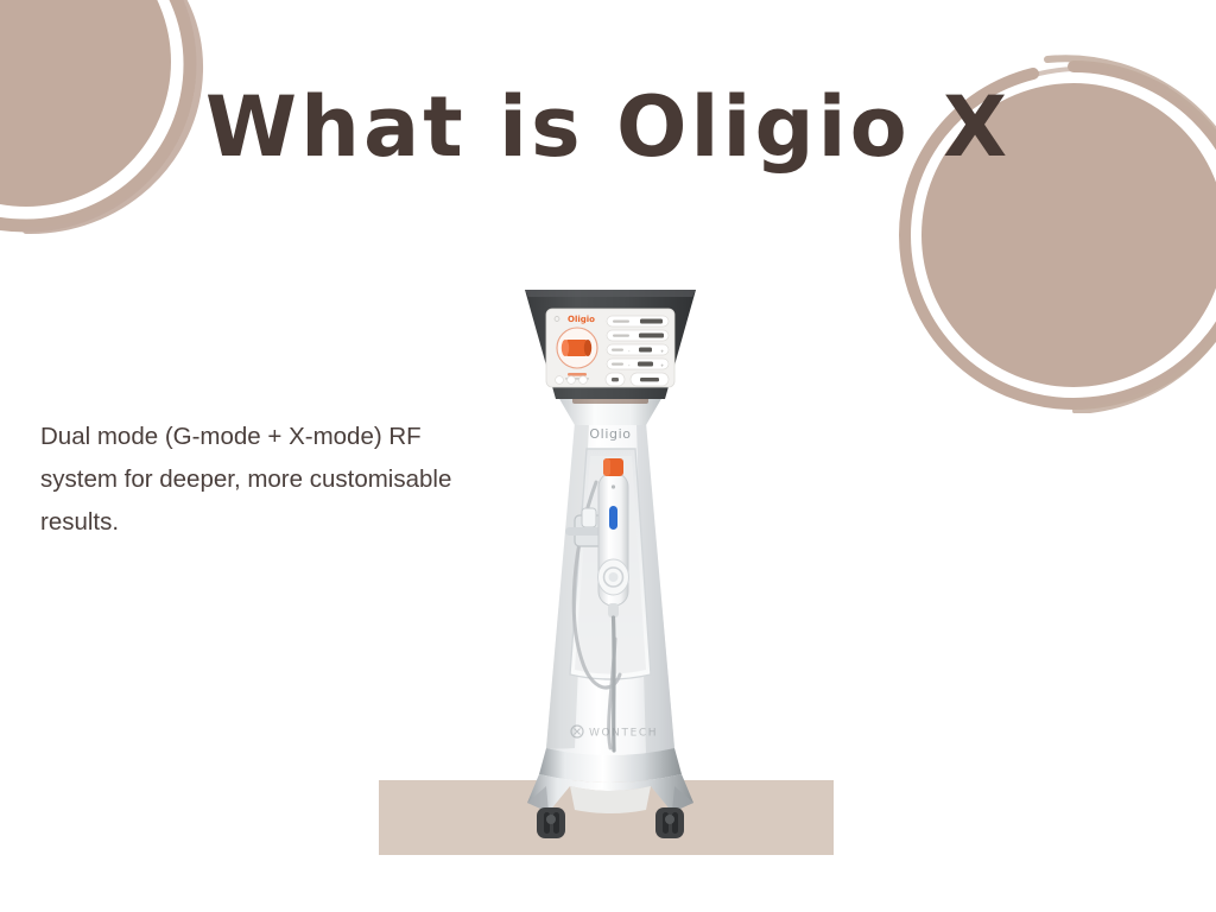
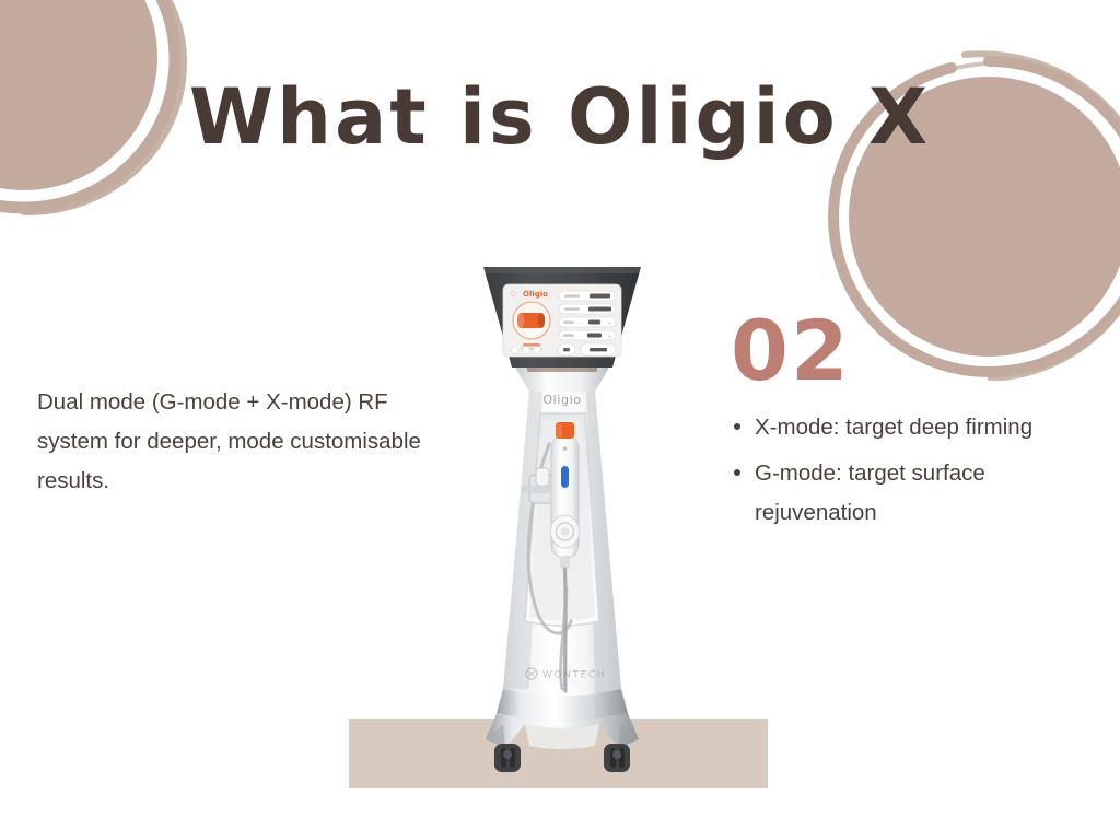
  What is Oligio X
  Oligio
  Oligio
  WONTECH
- Dual mode (G-mode + X-mode) RF system for deeper, more customisable results.
+ Dual mode (G-mode + X-mode) RF system for deeper, mode customisable results.
+ 02
+ X-mode: target deep firming
+ G-mode: target surface rejuvenation
